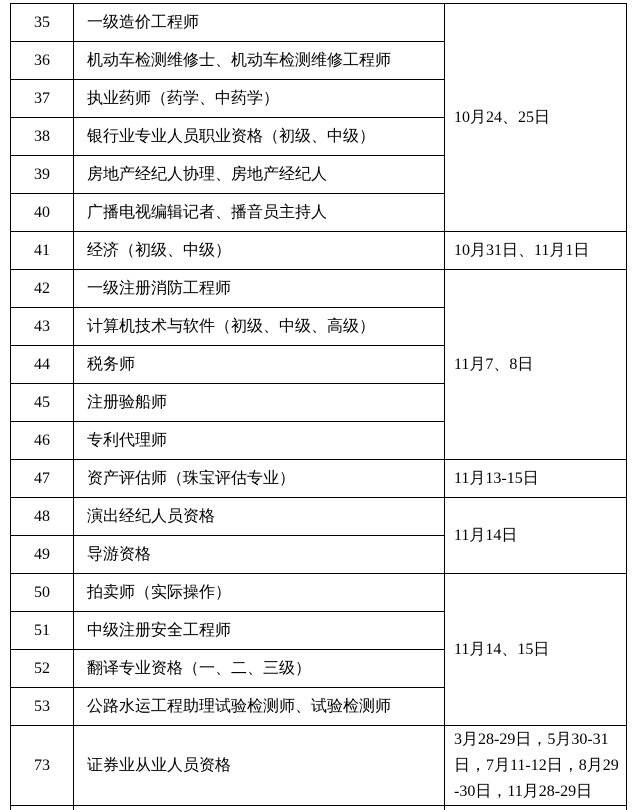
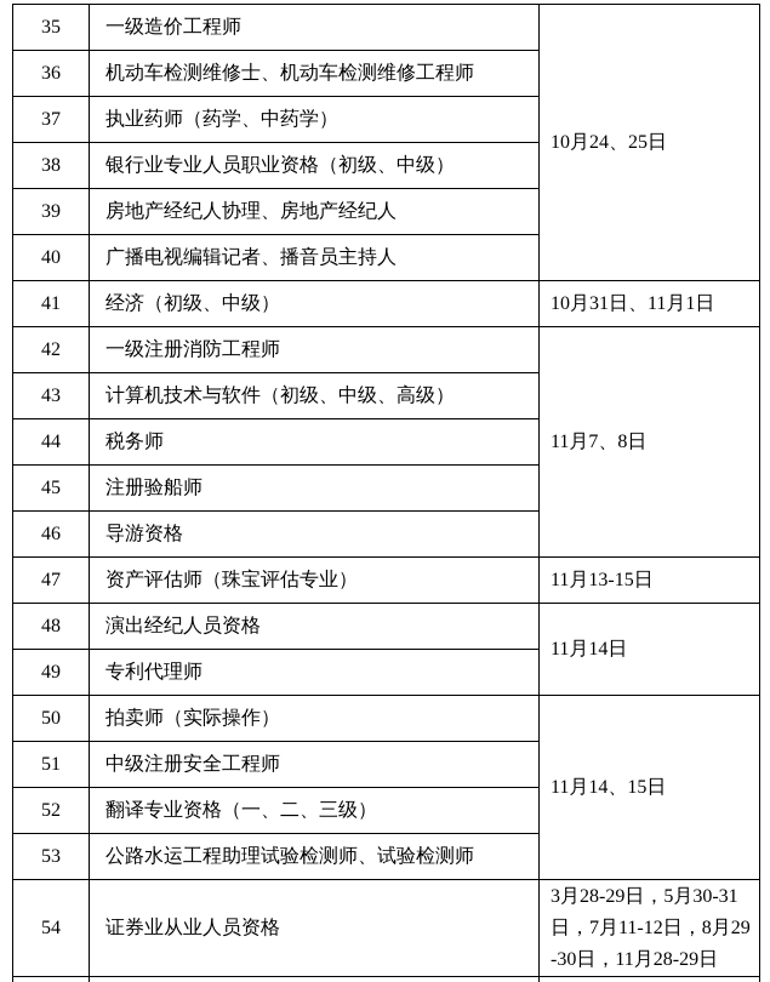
  35	一级造价工程师	10月24、25日
  36	机动车检测维修士、机动车检测维修工程师
  37	执业药师（药学、中药学）
  38	银行业专业人员职业资格（初级、中级）
  39	房地产经纪人协理、房地产经纪人
  40	广播电视编辑记者、播音员主持人
  41	经济（初级、中级）	10月31日、11月1日
  42	一级注册消防工程师	11月7、8日
  43	计算机技术与软件（初级、中级、高级）
  44	税务师
  45	注册验船师
- 46	专利代理师
+ 46	导游资格
  47	资产评估师（珠宝评估专业）	11月13-15日
  48	演出经纪人员资格	11月14日
- 49	导游资格
+ 49	专利代理师
  50	拍卖师（实际操作）	11月14、15日
  51	中级注册安全工程师
  52	翻译专业资格（一、二、三级）
  53	公路水运工程助理试验检测师、试验检测师
- 73	证券业从业人员资格	3月28-29日，5月30-31日，7月11-12日，8月29-30日，11月28-29日
+ 54	证券业从业人员资格	3月28-29日，5月30-31日，7月11-12日，8月29-30日，11月28-29日
